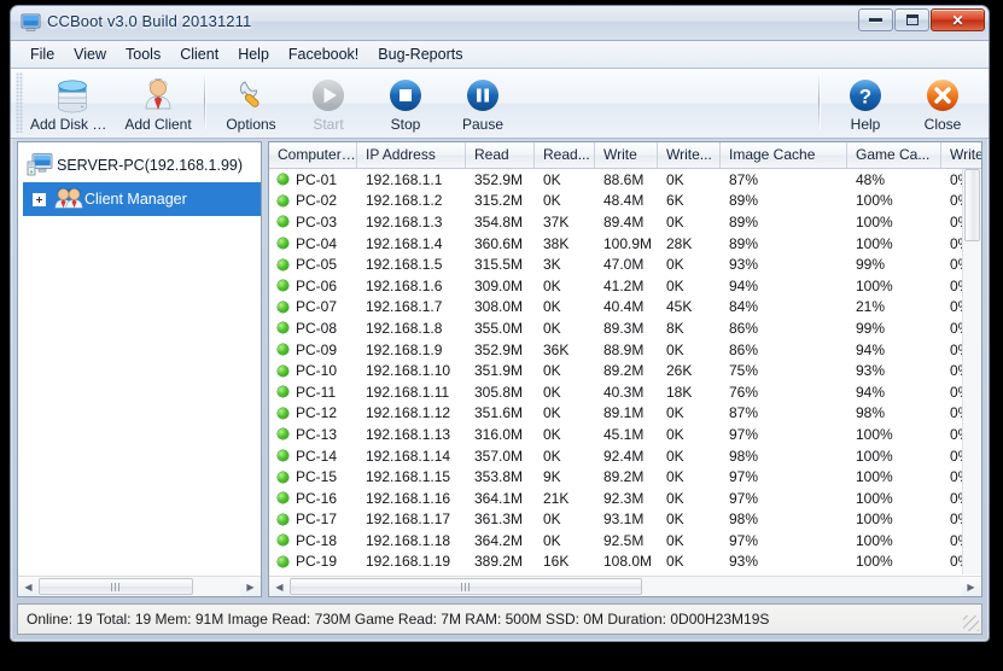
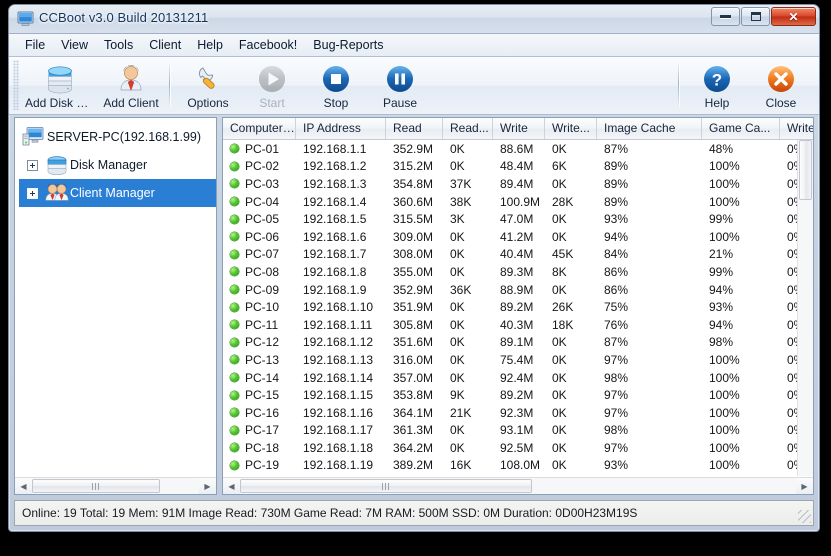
  CCBoot v3.0 Build 20131211
  ✕
  File
  View
  Tools
  Client
  Help
  Facebook!
  Bug-Reports
  Add Disk Gr..
  Add Client
  Options
  Start
  Stop
  Pause
  ?
  Help
  Close
  SERVER-PC(192.168.1.99)
+ Disk Manager
  Client Manager
  ◀
  ▶
  Computer ...
  IP Address
  Read
  Read...
  Write
  Write...
  Image Cache
  Game Ca...
  PC-01
  192.168.1.1
  352.9M
  0K
  88.6M
  0K
  87%
  48%
  PC-02
  192.168.1.2
  315.2M
  0K
  48.4M
  6K
  89%
  100%
  PC-03
  192.168.1.3
  354.8M
  37K
  89.4M
  0K
  89%
  100%
  PC-04
  192.168.1.4
  360.6M
  38K
  100.9M
  28K
  89%
  100%
  PC-05
  192.168.1.5
  315.5M
  3K
  47.0M
  0K
  93%
  99%
  PC-06
  192.168.1.6
  309.0M
  0K
  41.2M
  0K
  94%
  100%
  PC-07
  192.168.1.7
  308.0M
  0K
  40.4M
  45K
  84%
  21%
  PC-08
  192.168.1.8
  355.0M
  0K
  89.3M
  8K
  86%
  99%
  PC-09
  192.168.1.9
  352.9M
  36K
  88.9M
  0K
  86%
  94%
  PC-10
  192.168.1.10
  351.9M
  0K
  89.2M
  26K
  75%
  93%
  PC-11
  192.168.1.11
  305.8M
  0K
  40.3M
  18K
  76%
  94%
  PC-12
  192.168.1.12
  351.6M
  0K
  89.1M
  0K
  87%
  98%
  PC-13
  192.168.1.13
  316.0M
  0K
- 45.1M
+ 75.4M
  0K
  97%
  100%
  PC-14
  192.168.1.14
  357.0M
  0K
  92.4M
  0K
  98%
  100%
  PC-15
  192.168.1.15
  353.8M
  9K
  89.2M
  0K
  97%
  100%
  PC-16
  192.168.1.16
  364.1M
  21K
  92.3M
  0K
  97%
  100%
  PC-17
  192.168.1.17
  361.3M
  0K
  93.1M
  0K
  98%
  100%
  PC-18
  192.168.1.18
  364.2M
  0K
  92.5M
  0K
  97%
  100%
  PC-19
  192.168.1.19
  389.2M
  16K
  108.0M
  0K
  93%
  100%
  ◀
  ▶
  Online: 19 Total: 19 Mem: 91M Image Read: 730M Game Read: 7M RAM: 500M SSD: 0M Duration: 0D00H23M19S
